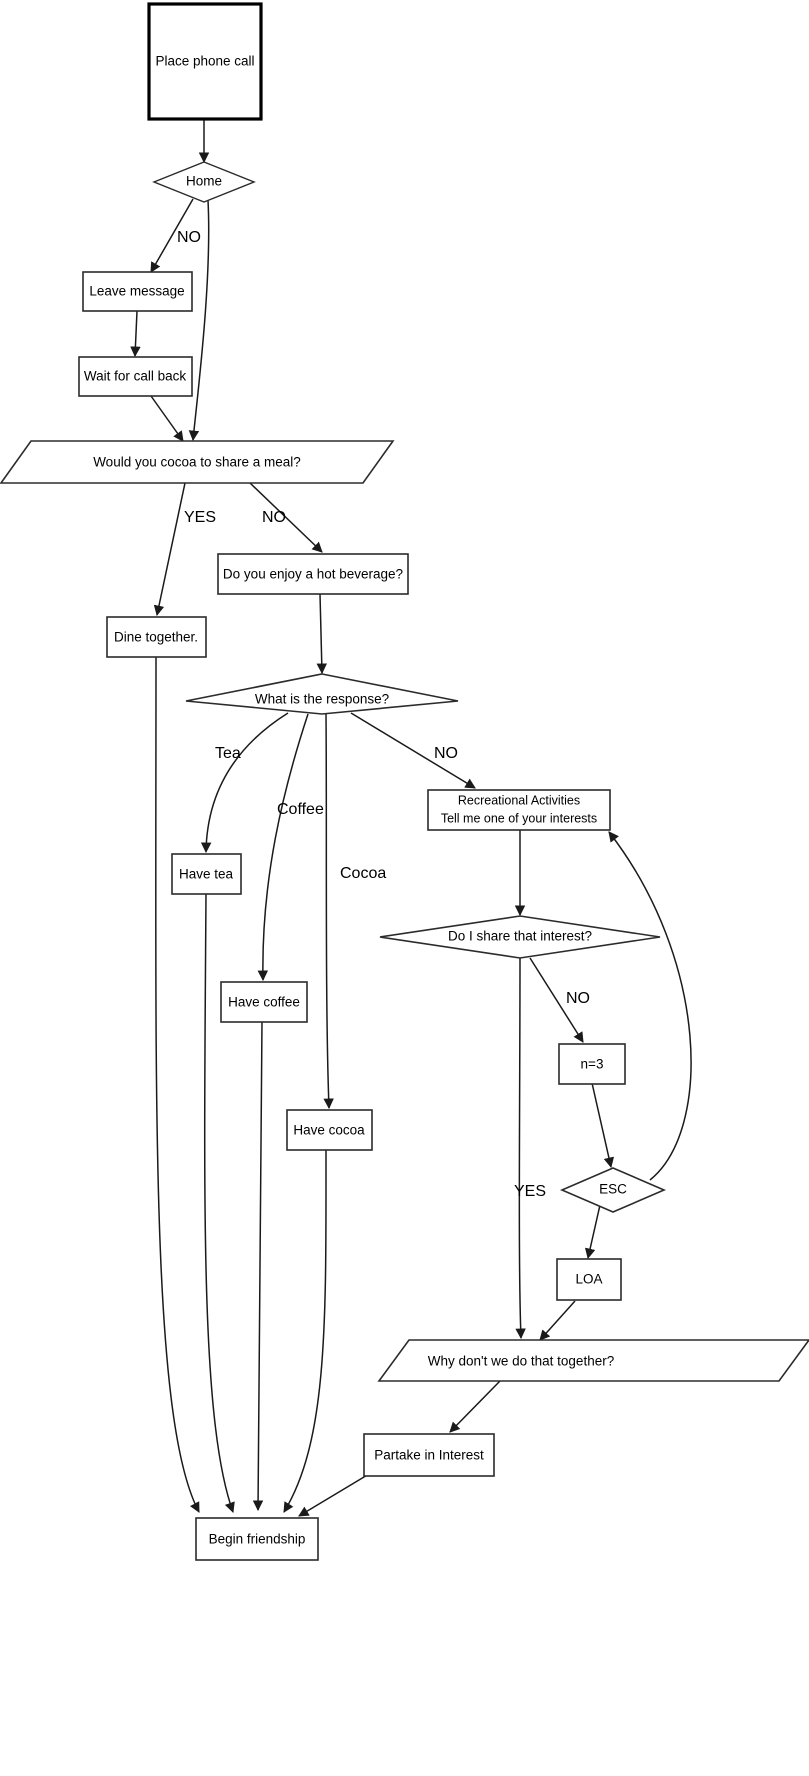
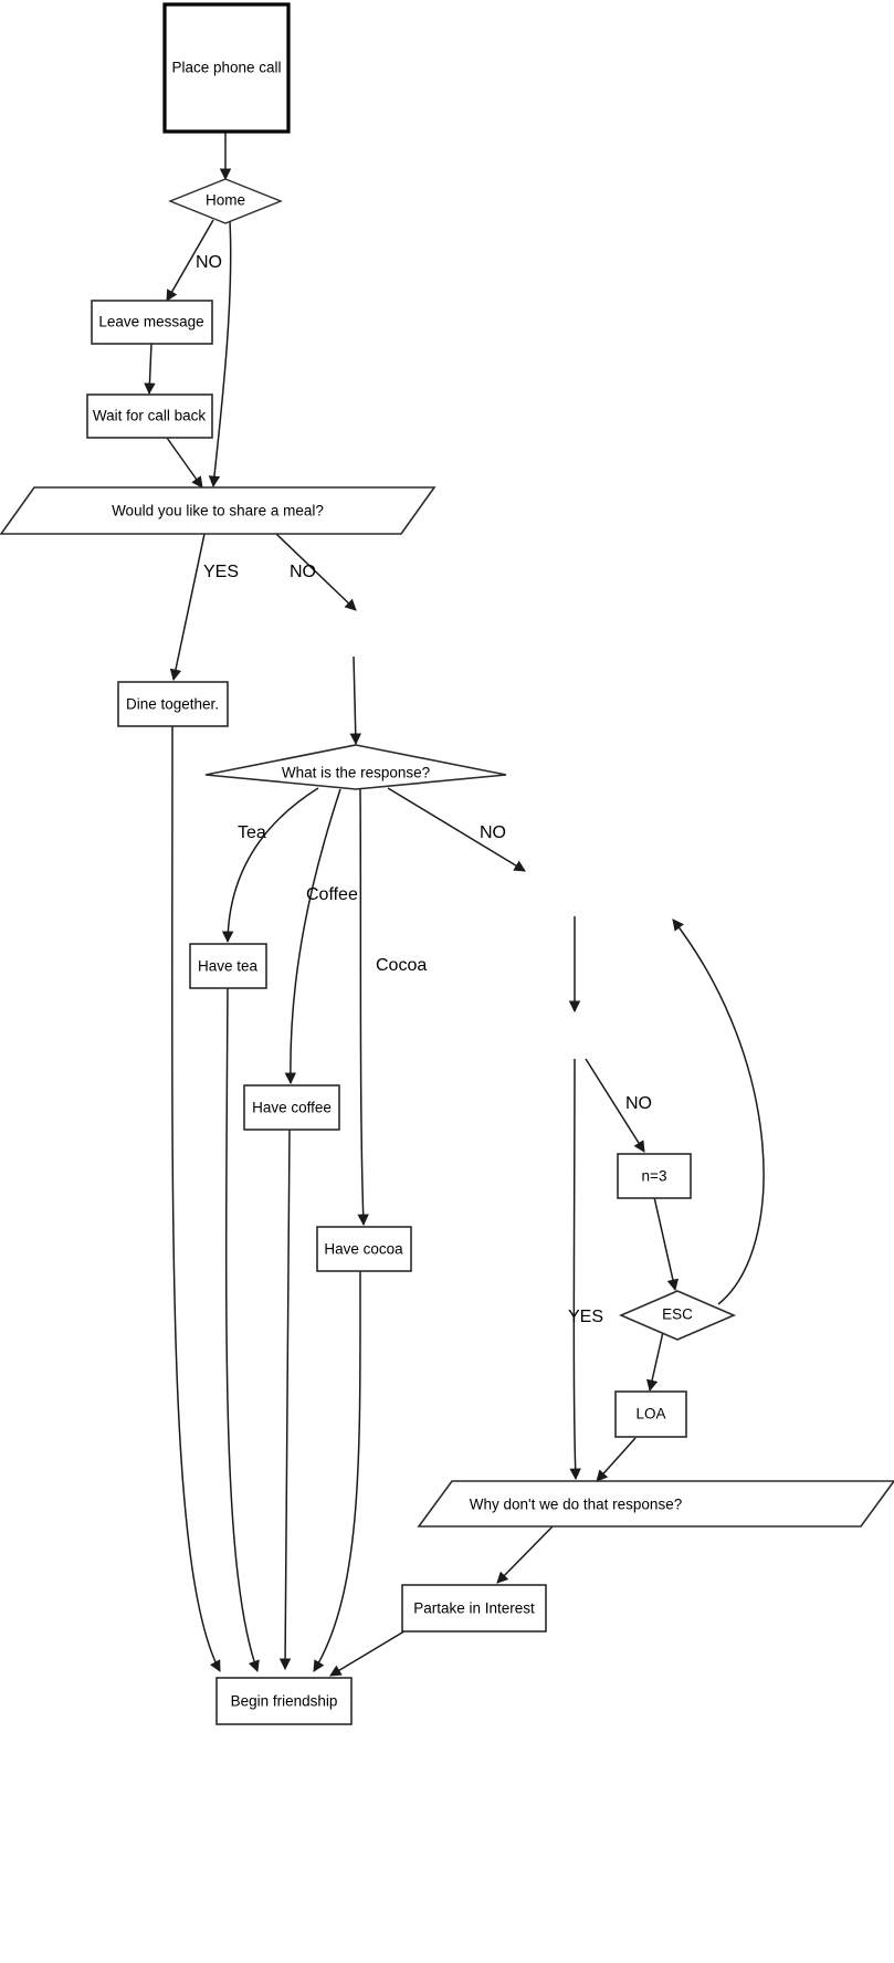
  Place phone call
  Home
  Leave message
  Wait for call back
- Would you cocoa to share a meal?
+ Would you like to share a meal?
  Dine together.
- Do you enjoy a hot beverage?
  What is the response?
  Have tea
  Have coffee
  Have cocoa
- Recreational Activities
- Tell me one of your interests
- Do I share that interest?
  n=3
  ESC
  LOA
- Why don't we do that together?
+ Why don't we do that response?
  Partake in Interest
  Begin friendship
  NO
  YES
  NO
  Tea
  Coffee
  Cocoa
  NO
  NO
  YES
